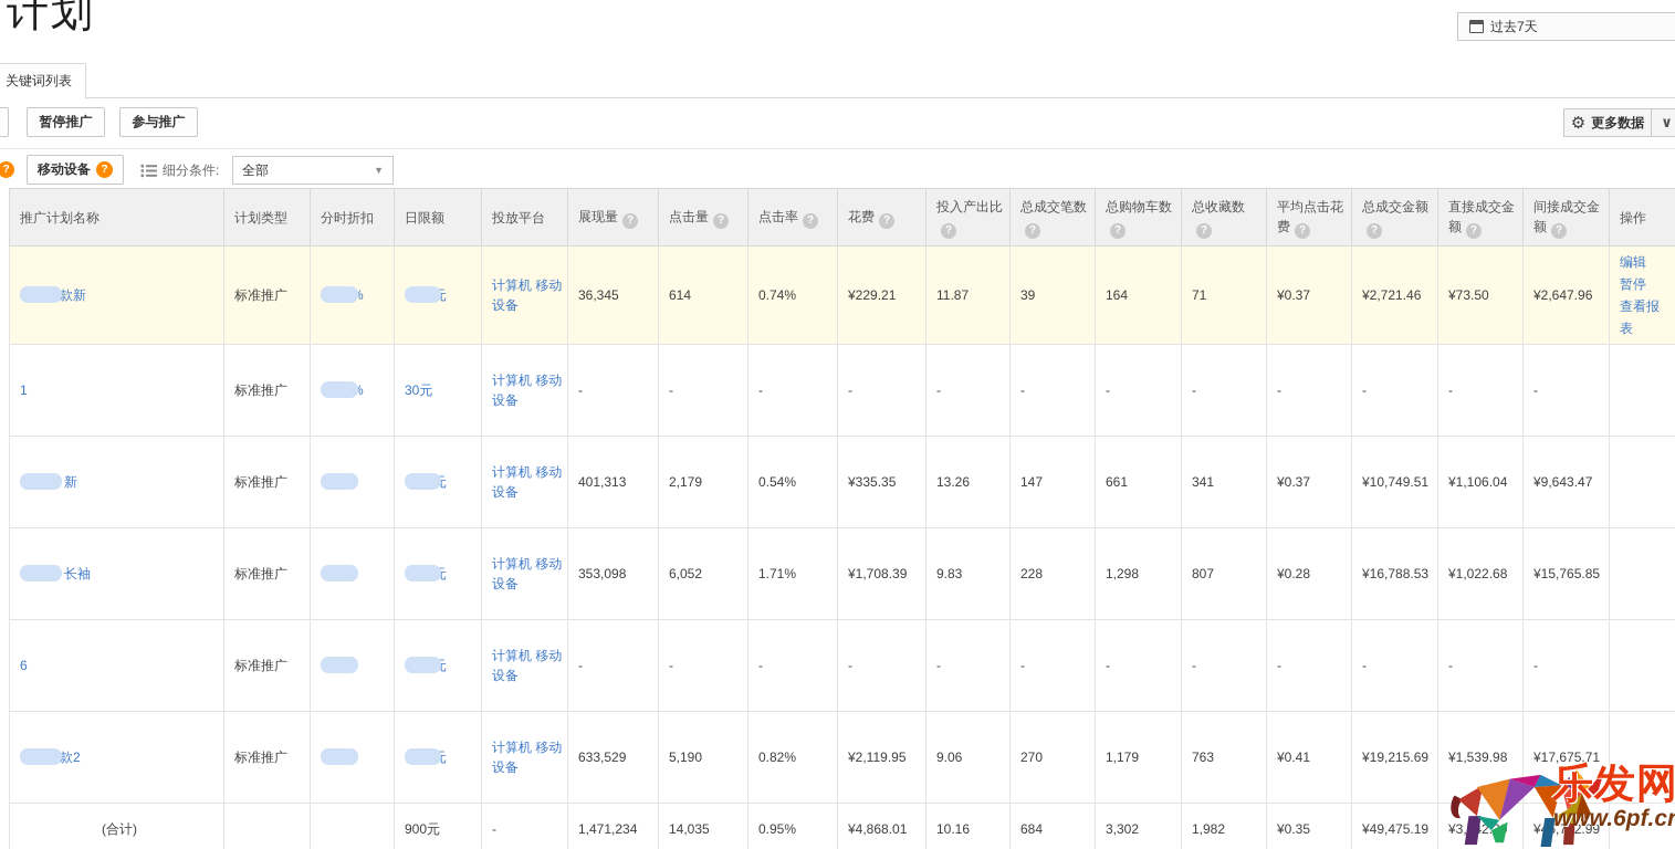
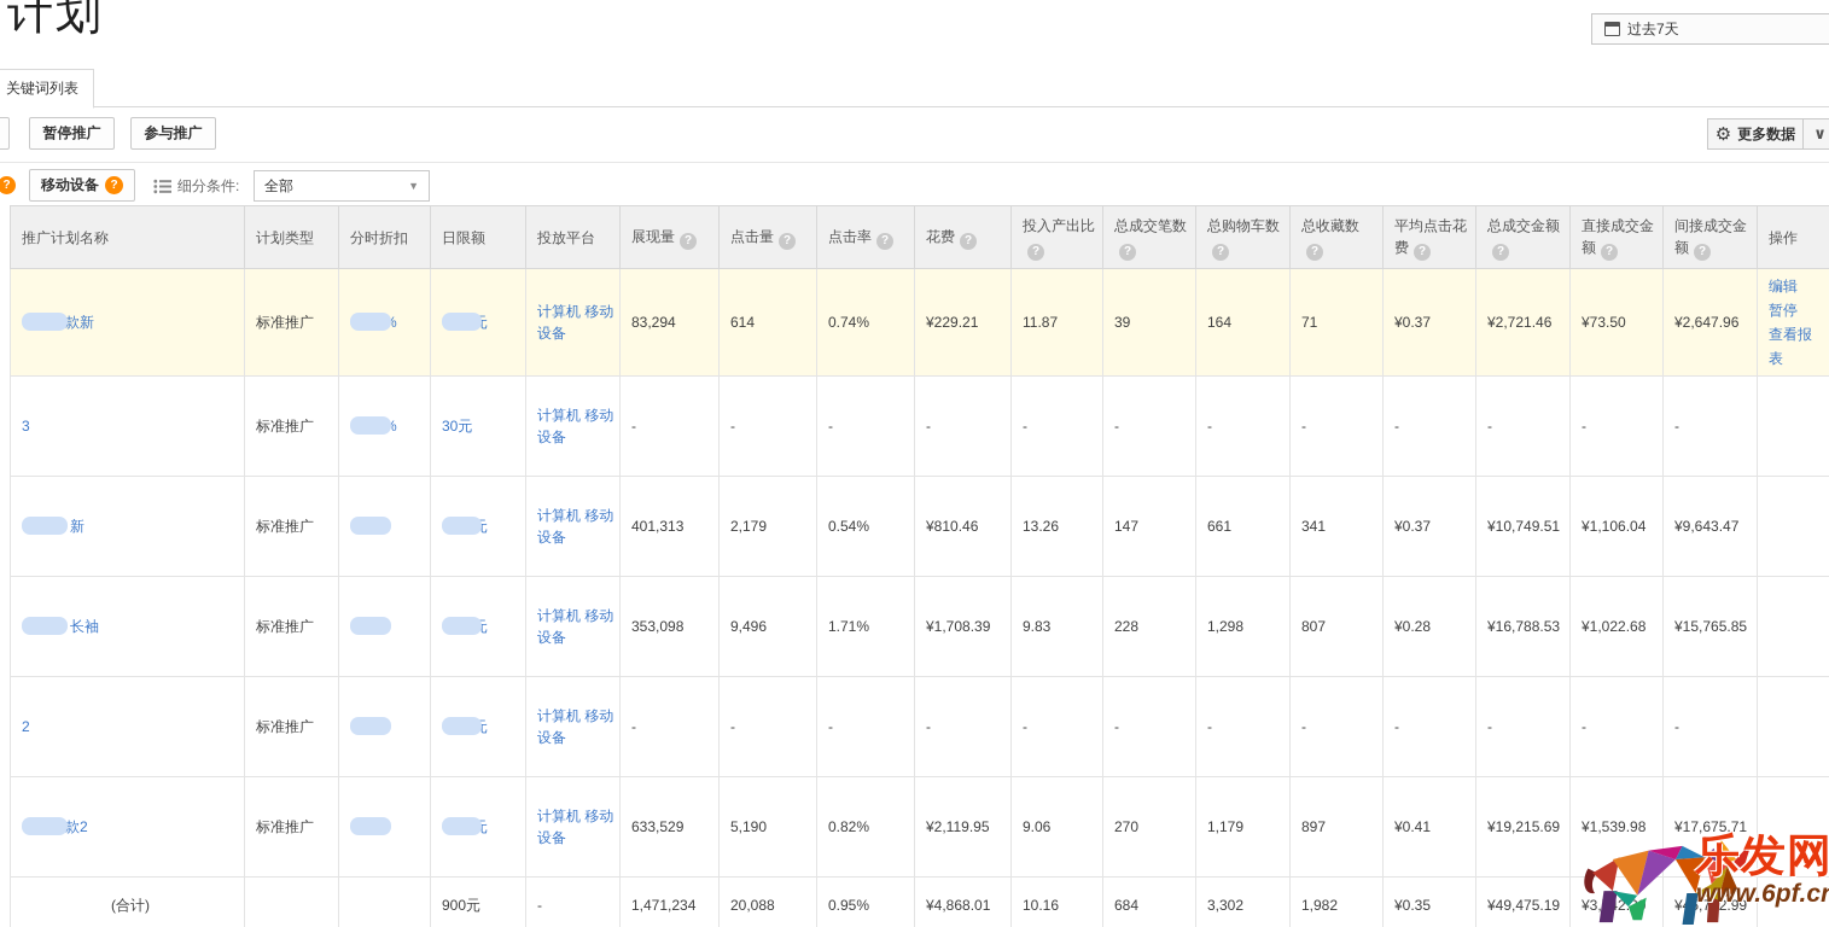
  计划
  过去7天
  关键词列表
  暂停推广
  参与推广
  ⚙
  更多数据
  ∨
  ?
  移动设备
  ?
  细分条件:
  全部
  ▼
  推广计划名称	计划类型	分时折扣	日限额	投放平台	展现量 ?	点击量 ?	点击率 ?	花费 ?	投入产出比?	总成交笔数?	总购物车数?	总收藏数?	平均点击花费 ?	总成交金额?	直接成交金额 ?	间接成交金额 ?	操作
- 款新	标准推广			计算机 移动设备	36,345	614	0.74%	¥229.21	11.87	39	164	71	¥0.37	¥2,721.46	¥73.50	¥2,647.96	编辑暂停查看报表
+ 款新	标准推广			计算机 移动设备	83,294	614	0.74%	¥229.21	11.87	39	164	71	¥0.37	¥2,721.46	¥73.50	¥2,647.96	编辑暂停查看报表
- 1	标准推广		30元	计算机 移动设备	-	-	-	-	-	-	-	-	-	-	-	-
+ 3	标准推广		30元	计算机 移动设备	-	-	-	-	-	-	-	-	-	-	-	-
- 新	标准推广			计算机 移动设备	401,313	2,179	0.54%	¥335.35	13.26	147	661	341	¥0.37	¥10,749.51	¥1,106.04	¥9,643.47
+ 新	标准推广			计算机 移动设备	401,313	2,179	0.54%	¥810.46	13.26	147	661	341	¥0.37	¥10,749.51	¥1,106.04	¥9,643.47
- 长袖	标准推广			计算机 移动设备	353,098	6,052	1.71%	¥1,708.39	9.83	228	1,298	807	¥0.28	¥16,788.53	¥1,022.68	¥15,765.85
+ 长袖	标准推广			计算机 移动设备	353,098	9,496	1.71%	¥1,708.39	9.83	228	1,298	807	¥0.28	¥16,788.53	¥1,022.68	¥15,765.85
- 6	标准推广			计算机 移动设备	-	-	-	-	-	-	-	-	-	-	-	-
+ 2	标准推广			计算机 移动设备	-	-	-	-	-	-	-	-	-	-	-	-
- 款2	标准推广			计算机 移动设备	633,529	5,190	0.82%	¥2,119.95	9.06	270	1,179	763	¥0.41	¥19,215.69	¥1,539.98	¥17,675.71
+ 款2	标准推广			计算机 移动设备	633,529	5,190	0.82%	¥2,119.95	9.06	270	1,179	897	¥0.41	¥19,215.69	¥1,539.98	¥17,675.71
- (合计)			900元	-	1,471,234	14,035	0.95%	¥4,868.01	10.16	684	3,302	1,982	¥0.35	¥49,475.19	¥3,2	¥,72.99
+ (合计)			900元	-	1,471,234	20,088	0.95%	¥4,868.01	10.16	684	3,302	1,982	¥0.35	¥49,475.19	¥3,2	¥,72.99
  乐发网
  www.6pf.cn
